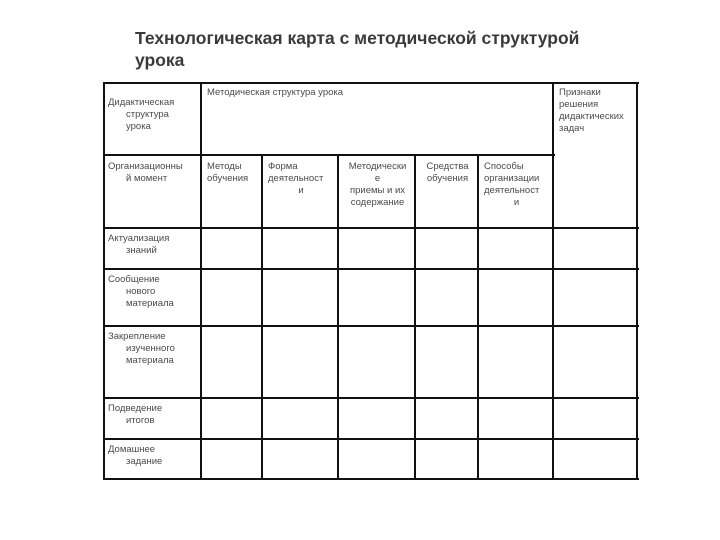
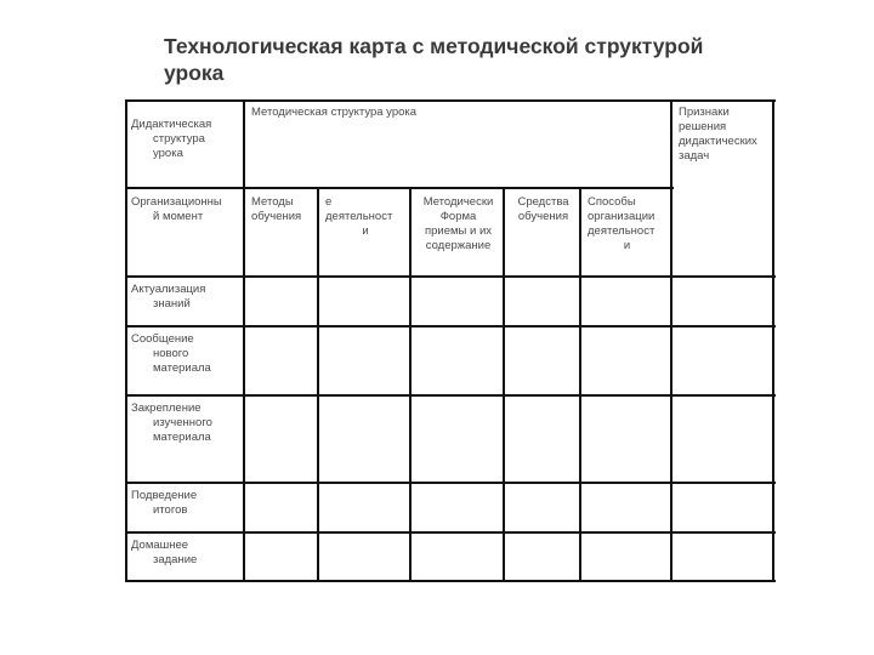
  Технологическая карта с методической структурой урока
  Дидактическая
  структура
  урока
  Методическая структура урока
  Признаки
  решения
  дидактических
  задач
  Методы
  обучения
- Форма
+ е
  деятельност
  и
  Методически
- е
+ Форма
  приемы и их
  содержание
  Средства
  обучения
  Способы
  организации
  деятельност
  и
  Организационны
  й момент
  Актуализация
  знаний
  Сообщение
  нового
  материала
  Закрепление
  изученного
  материала
  Подведение
  итогов
  Домашнее
  задание
